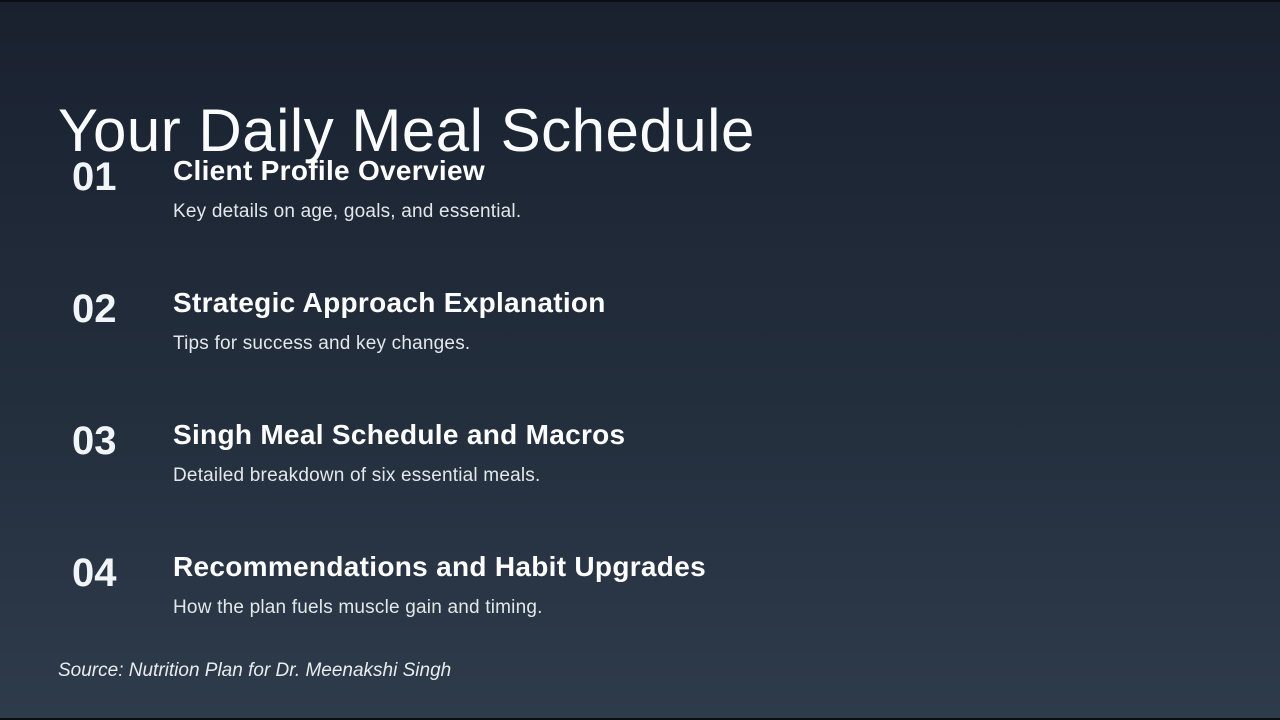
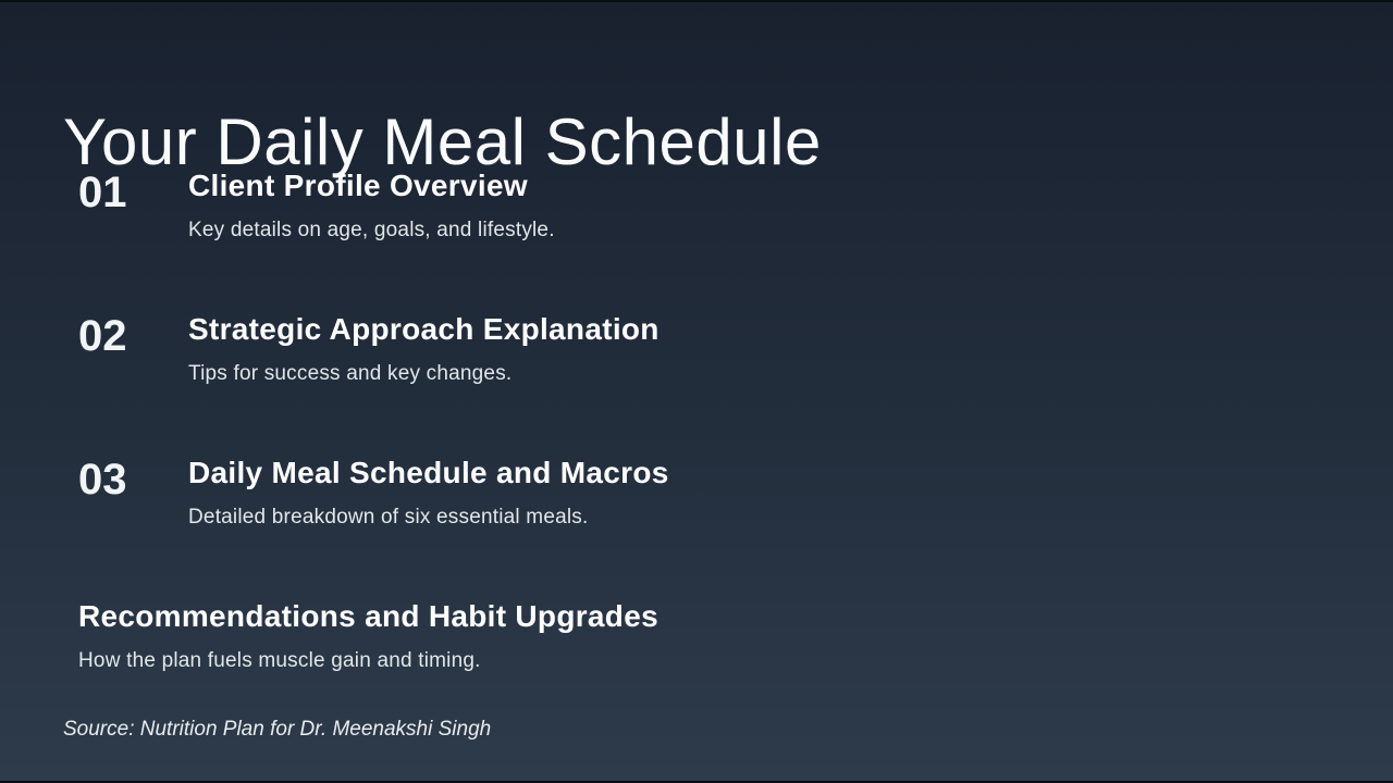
  Your Daily Meal Schedule
  01
  Client Profile Overview
- Key details on age, goals, and essential.
+ Key details on age, goals, and lifestyle.
  02
  Strategic Approach Explanation
  Tips for success and key changes.
  03
- Singh Meal Schedule and Macros
+ Daily Meal Schedule and Macros
  Detailed breakdown of six essential meals.
- 04
  Recommendations and Habit Upgrades
  How the plan fuels muscle gain and timing.
  Source: Nutrition Plan for Dr. Meenakshi Singh
